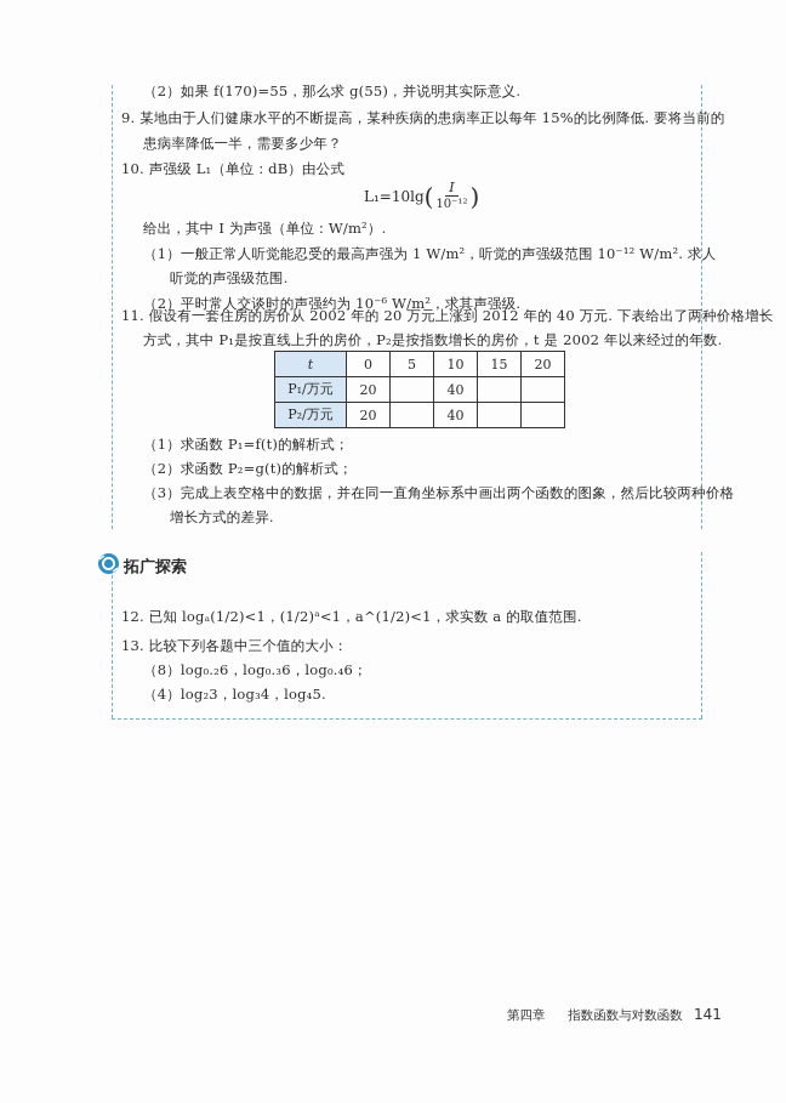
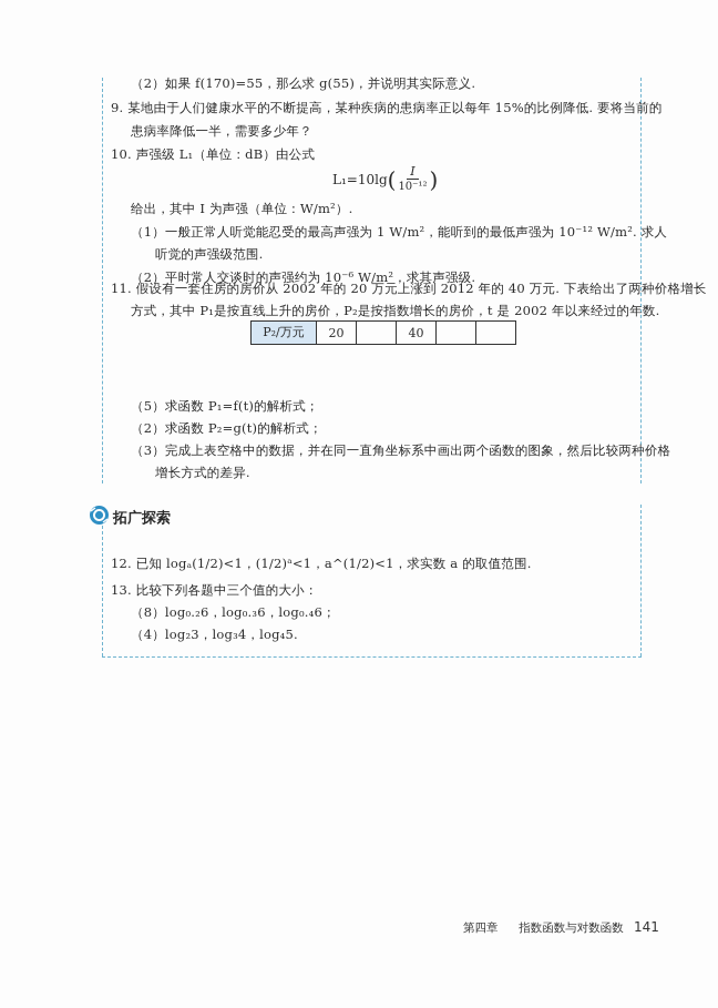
  （2）如果 f(170)=55，那么求 g(55)，并说明其实际意义.
  9. 某地由于人们健康水平的不断提高，某种疾病的患病率正以每年 15%的比例降低. 要将当前的
  患病率降低一半，需要多少年？
  10. 声强级 L₁（单位：dB）由公式
  L₁=10lg
  (
  I
  10⁻¹²
  )
  给出，其中 I 为声强（单位：W/m²）.
- （1）一般正常人听觉能忍受的最高声强为 1 W/m²，听觉的声强级范围 10⁻¹² W/m². 求人
+ （1）一般正常人听觉能忍受的最高声强为 1 W/m²，能听到的最低声强为 10⁻¹² W/m². 求人
  听觉的声强级范围.
  （2）平时常人交谈时的声强约为 10⁻⁶ W/m²，求其声强级.
  11. 假设有一套住房的房价从 2002 年的 20 万元上涨到 2012 年的 40 万元. 下表给出了两种价格增长
  方式，其中 P₁是按直线上升的房价，P₂是按指数增长的房价，t 是 2002 年以来经过的年数.
- t	0	5	10	15	20
- P₁/万元	20		40
  P₂/万元	20		40
- （1）求函数 P₁=f(t)的解析式；
+ （5）求函数 P₁=f(t)的解析式；
  （2）求函数 P₂=g(t)的解析式；
  （3）完成上表空格中的数据，并在同一直角坐标系中画出两个函数的图象，然后比较两种价格
  增长方式的差异.
  拓广探索
  12. 已知 logₐ(1/2)<1，(1/2)ᵃ<1，a^(1/2)<1，求实数 a 的取值范围.
  13. 比较下列各题中三个值的大小：
  （8）log₀.₂6，log₀.₃6，log₀.₄6；
  （4）log₂3，log₃4，log₄5.
  第四章 指数函数与对数函数 141
